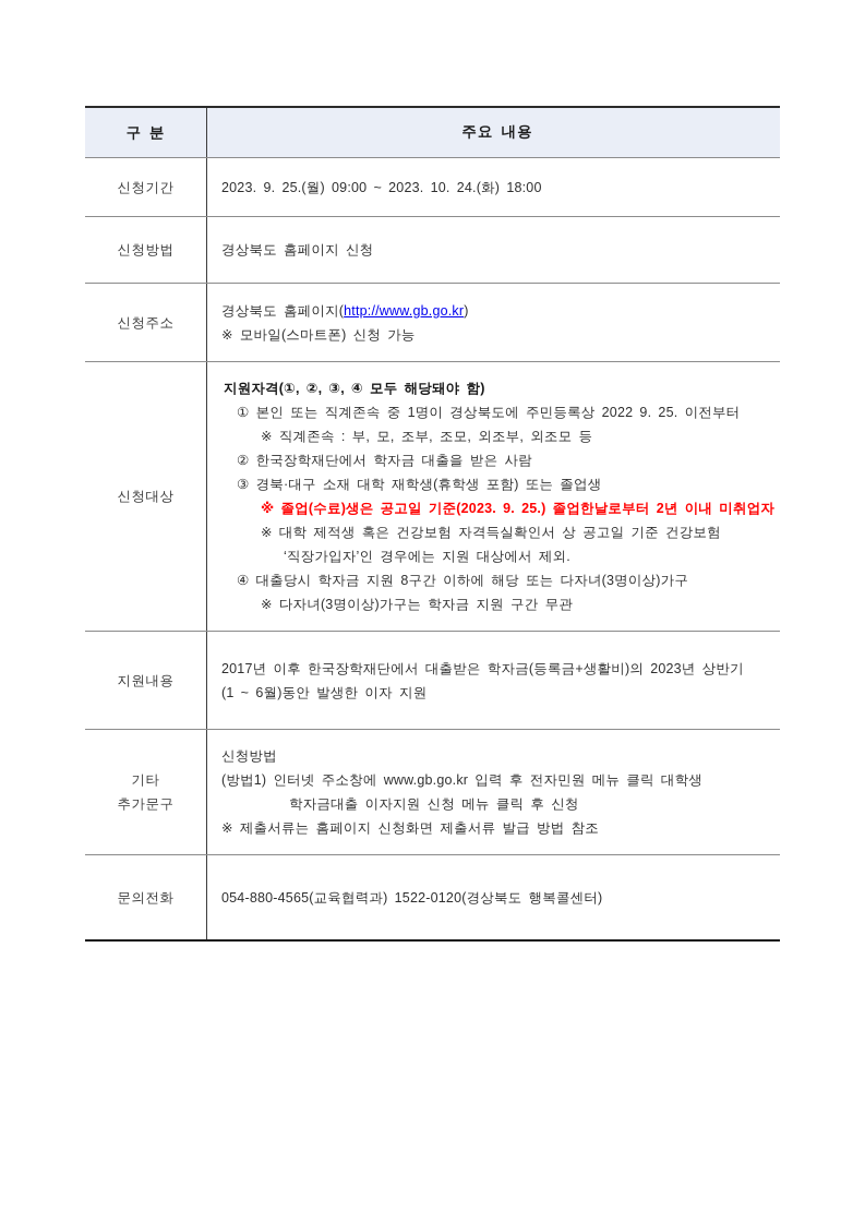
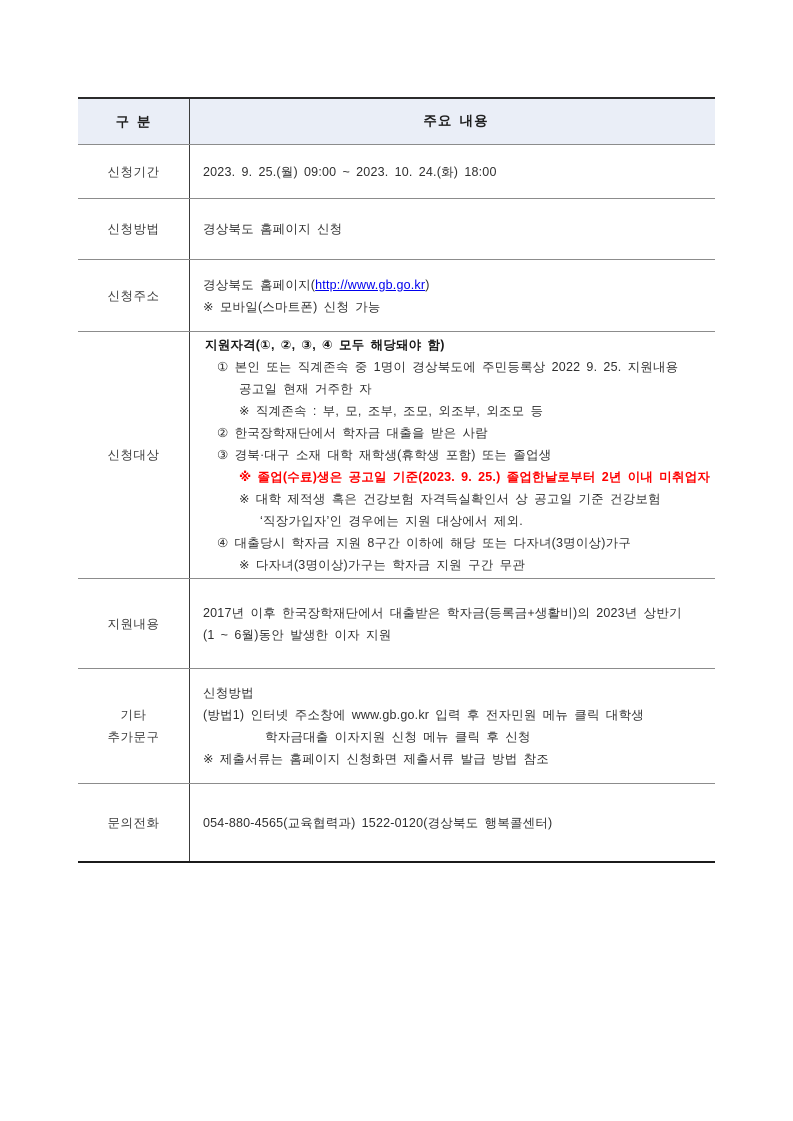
  구 분
  주요 내용
  신청기간
  2023. 9. 25.(월) 09:00 ~ 2023. 10. 24.(화) 18:00
  신청방법
  경상북도 홈페이지 신청
  신청주소
  경상북도 홈페이지(http://www.gb.go.kr)
  ※ 모바일(스마트폰) 신청 가능
  신청대상
  지원자격(①, ②, ③, ④ 모두 해당돼야 함)
- ① 본인 또는 직계존속 중 1명이 경상북도에 주민등록상 2022 9. 25. 이전부터
+ ① 본인 또는 직계존속 중 1명이 경상북도에 주민등록상 2022 9. 25. 지원내용
+ 공고일 현재 거주한 자
  ※ 직계존속 : 부, 모, 조부, 조모, 외조부, 외조모 등
  ② 한국장학재단에서 학자금 대출을 받은 사람
  ③ 경북·대구 소재 대학 재학생(휴학생 포함) 또는 졸업생
  ※ 졸업(수료)생은 공고일 기준(2023. 9. 25.) 졸업한날로부터 2년 이내 미취업자
  ※ 대학 제적생 혹은 건강보험 자격득실확인서 상 공고일 기준 건강보험
  ‘직장가입자’인 경우에는 지원 대상에서 제외.
  ④ 대출당시 학자금 지원 8구간 이하에 해당 또는 다자녀(3명이상)가구
  ※ 다자녀(3명이상)가구는 학자금 지원 구간 무관
  지원내용
  2017년 이후 한국장학재단에서 대출받은 학자금(등록금+생활비)의 2023년 상반기
  (1 ~ 6월)동안 발생한 이자 지원
  기타
  추가문구
  신청방법
  (방법1) 인터넷 주소창에 www.gb.go.kr 입력 후 전자민원 메뉴 클릭 대학생
  학자금대출 이자지원 신청 메뉴 클릭 후 신청
  ※ 제출서류는 홈페이지 신청화면 제출서류 발급 방법 참조
  문의전화
  054-880-4565(교육협력과) 1522-0120(경상북도 행복콜센터)
